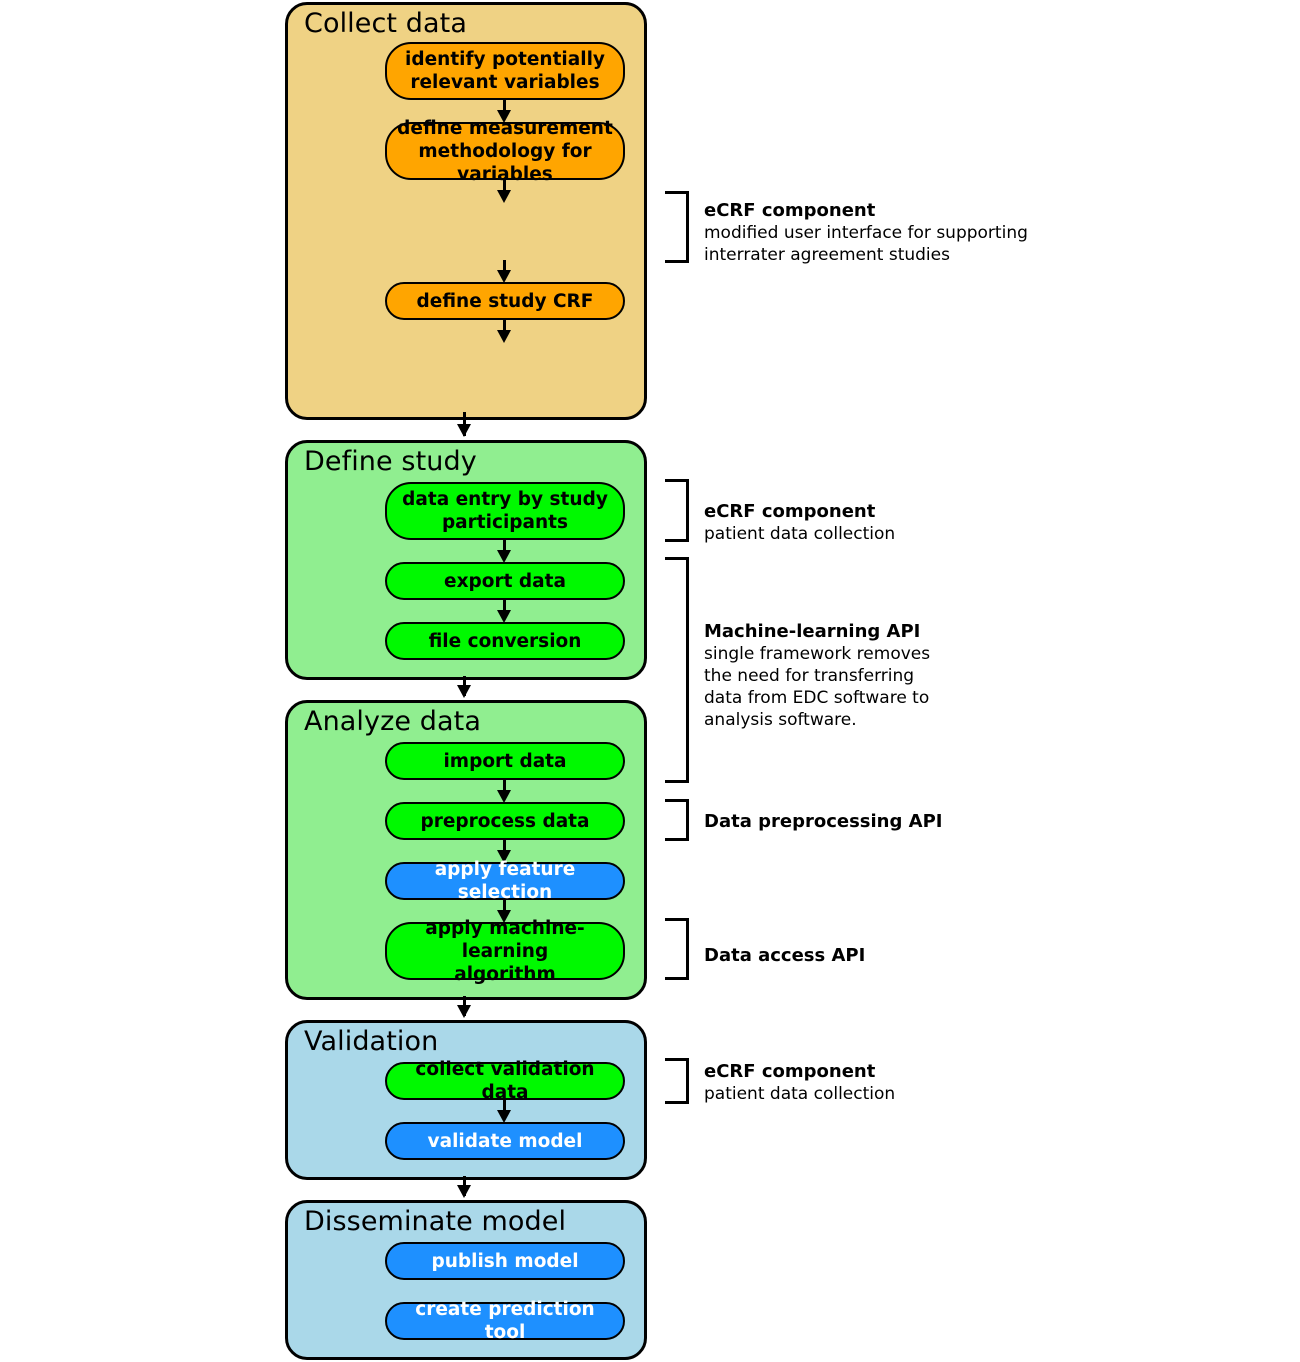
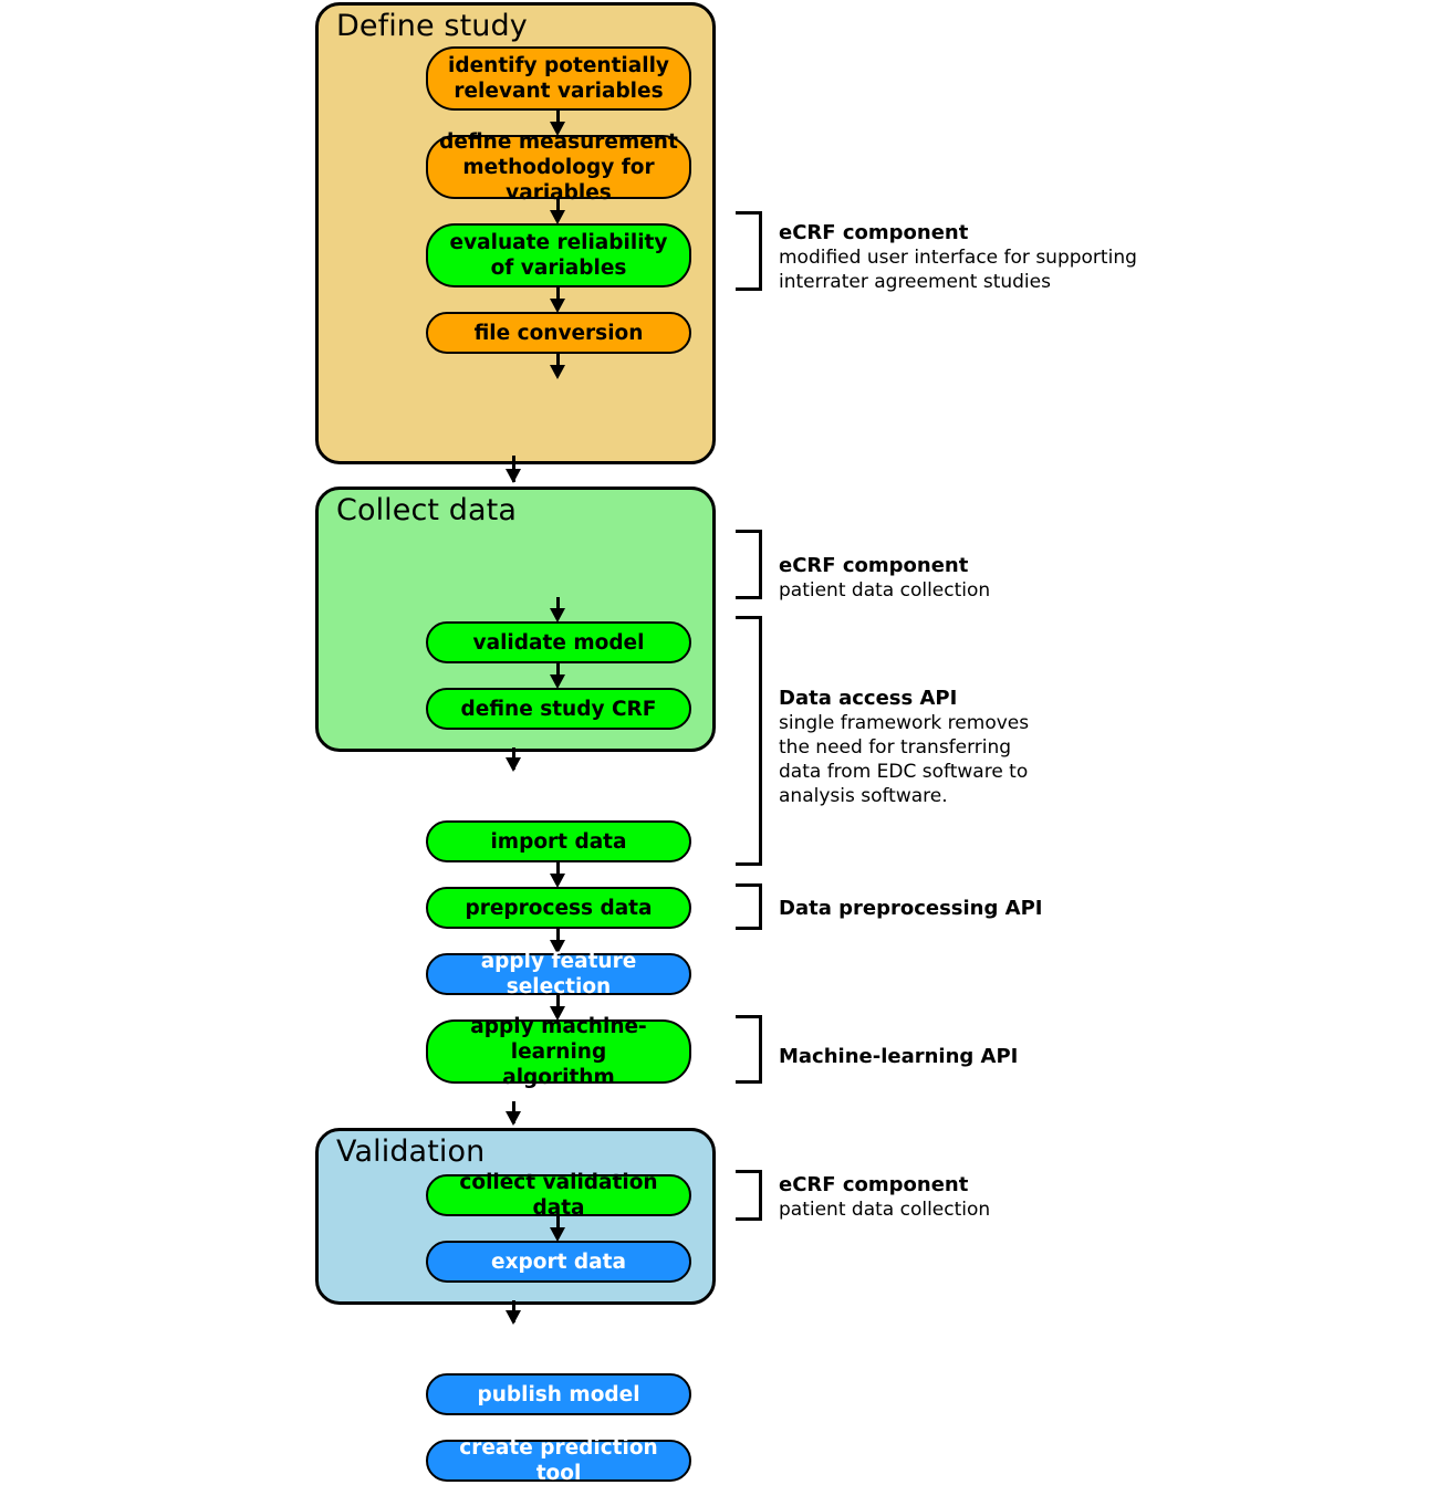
- Collect data
+ Define study
  identify potentially
  relevant variables
  define measurement
  methodology for variables
+ evaluate reliability
+ of variables
- define study CRF
+ file conversion
- Define study
+ Collect data
- data entry by study
- participants
- export data
+ validate model
- file conversion
+ define study CRF
- Analyze data
  import data
  preprocess data
  apply feature selection
  apply machine-learning
  algorithm
  Validation
  collect validation data
- validate model
+ export data
- Disseminate model
  publish model
  create prediction tool
  eCRF component
  modified user interface for supporting
  interrater agreement studies
  eCRF component
  patient data collection
- Machine-learning API
+ Data access API
  single framework removes
  the need for transferring
  data from EDC software to
  analysis software.
  Data preprocessing API
- Data access API
+ Machine-learning API
  eCRF component
  patient data collection
